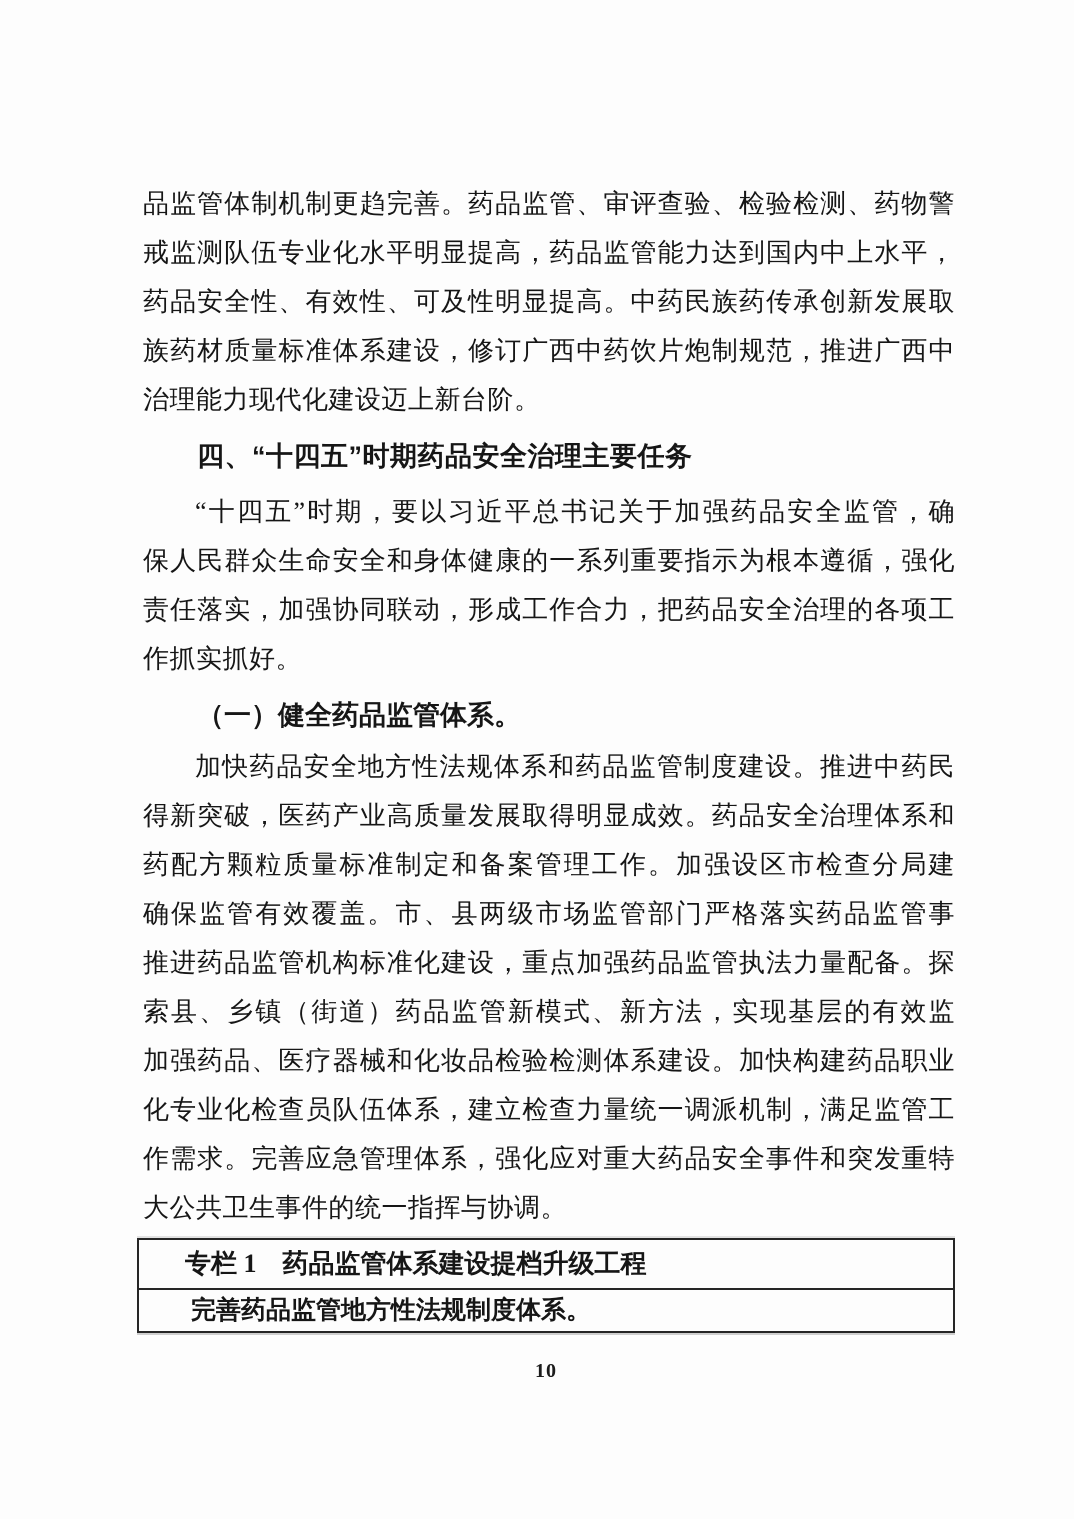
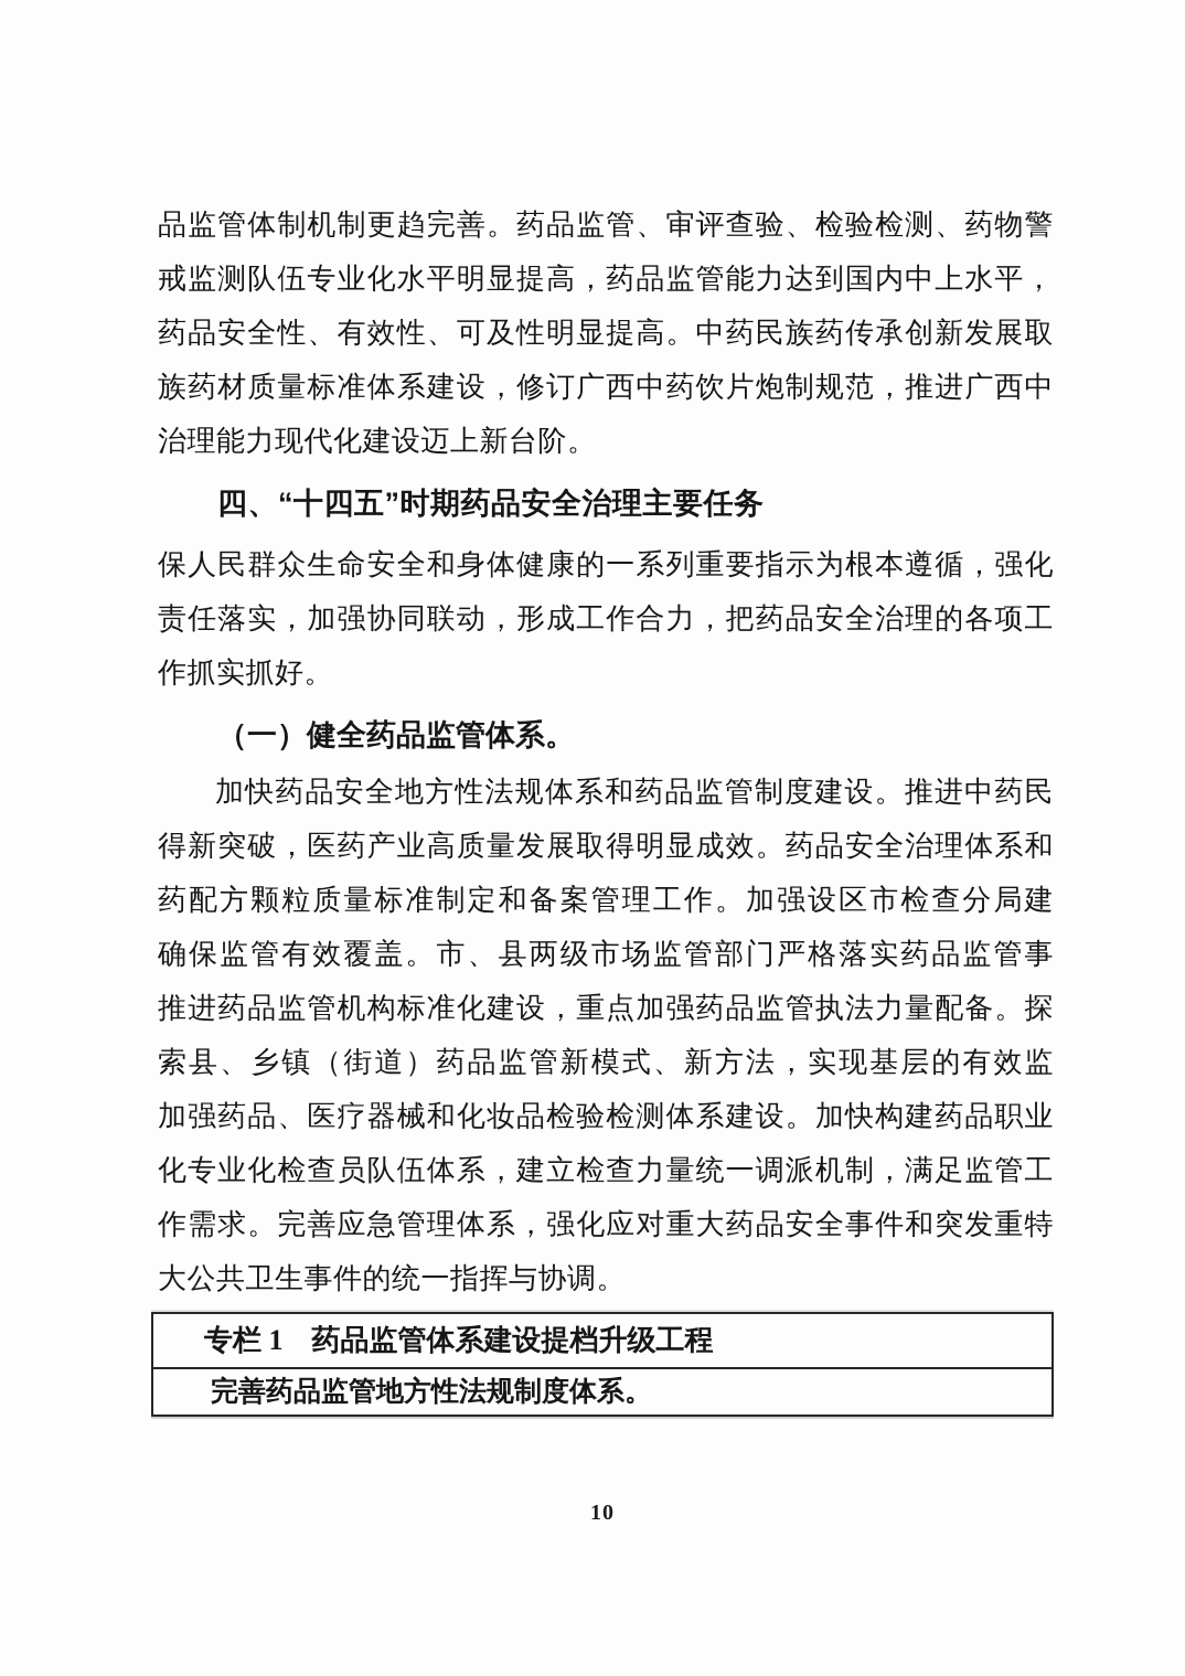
  品监管体制机制更趋完善。药品监管、审评查验、检验检测、药物警
  戒监测队伍专业化水平明显提高，药品监管能力达到国内中上水平，
  药品安全性、有效性、可及性明显提高。中药民族药传承创新发展取
  族药材质量标准体系建设，修订广西中药饮片炮制规范，推进广西中
  治理能力现代化建设迈上新台阶。
  四、“十四五”时期药品安全治理主要任务
- “十四五”时期，要以习近平总书记关于加强药品安全监管，确
  保人民群众生命安全和身体健康的一系列重要指示为根本遵循，强化
  责任落实，加强协同联动，形成工作合力，把药品安全治理的各项工
  作抓实抓好。
  （一）健全药品监管体系。
  加快药品安全地方性法规体系和药品监管制度建设。推进中药民
  得新突破，医药产业高质量发展取得明显成效。药品安全治理体系和
  药配方颗粒质量标准制定和备案管理工作。加强设区市检查分局建
  确保监管有效覆盖。市、县两级市场监管部门严格落实药品监管事
  推进药品监管机构标准化建设，重点加强药品监管执法力量配备。探
  索县、乡镇（街道）药品监管新模式、新方法，实现基层的有效监
  加强药品、医疗器械和化妆品检验检测体系建设。加快构建药品职业
  化专业化检查员队伍体系，建立检查力量统一调派机制，满足监管工
  作需求。完善应急管理体系，强化应对重大药品安全事件和突发重特
  大公共卫生事件的统一指挥与协调。
  专栏 1 药品监管体系建设提档升级工程
  完善药品监管地方性法规制度体系。
  10
